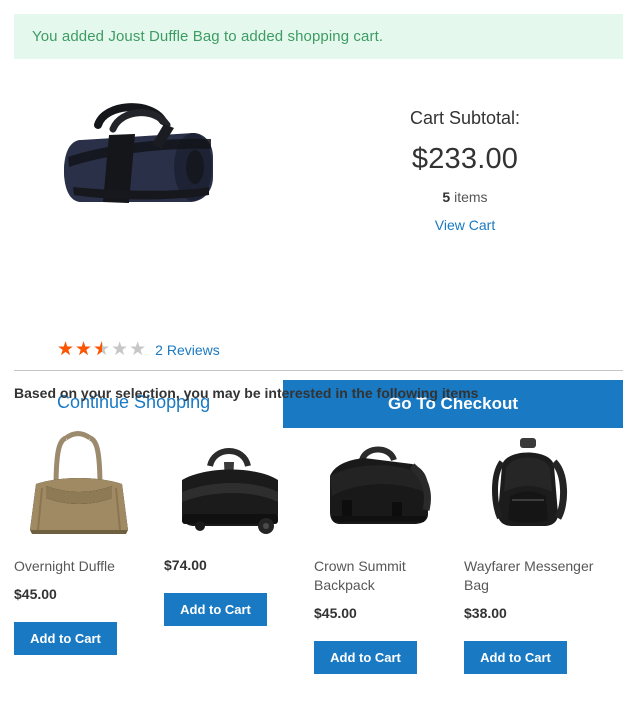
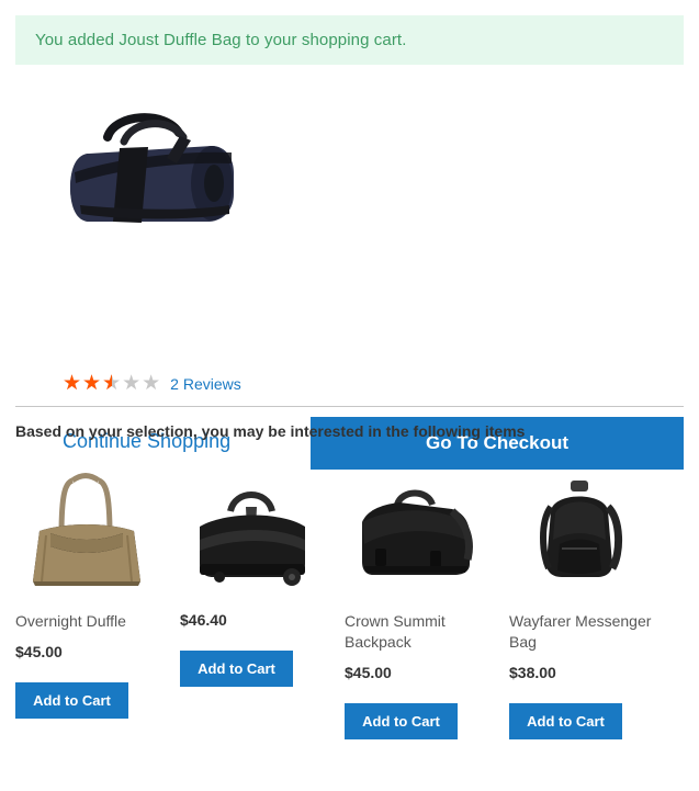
- You added Joust Duffle Bag to added shopping cart.
+ You added Joust Duffle Bag to your shopping cart.
  ★★★★★
  2 Reviews
- Cart Subtotal:
- $233.00
- 5 items
- View Cart
  Continue Shopping
  Go To Checkout
  Based on your selection, you may be interested in the following items
  Overnight Duffle
  $45.00
  Add to Cart
- $74.00
+ $46.40
  Add to Cart
  Crown Summit Backpack
  $45.00
  Add to Cart
  Wayfarer Messenger Bag
  $38.00
  Add to Cart
